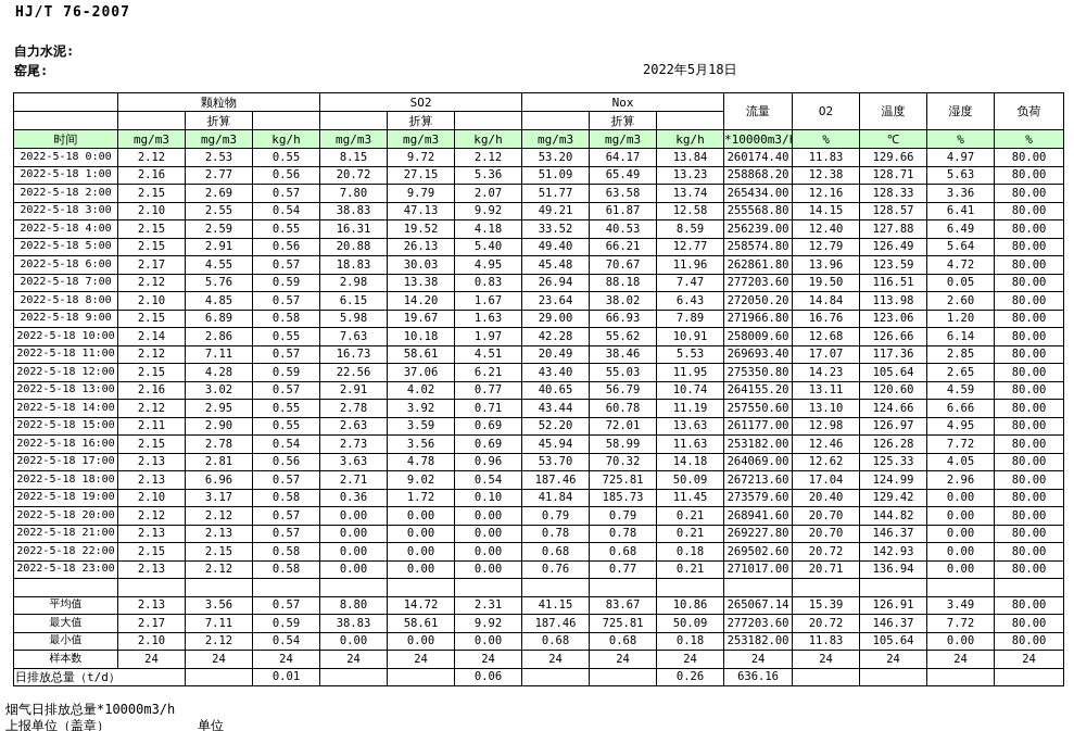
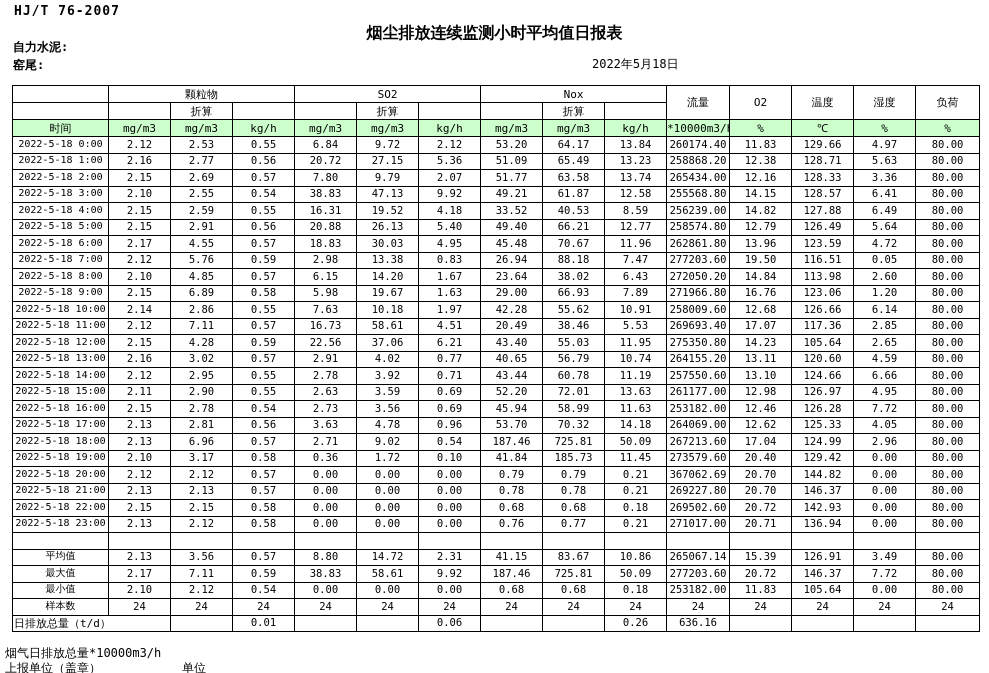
  HJ/T 76-2007
+ 烟尘排放连续监测小时平均值日报表
  自力水泥:
  窑尾:
  2022年5月18日
  	颗粒物	SO2	Nox	流量	O2	温度	湿度	负荷
  		折算			折算			折算
  时间	mg/m3	mg/m3	kg/h	mg/m3	mg/m3	kg/h	mg/m3	mg/m3	kg/h	*10000m3/	%	℃	%	%
- 2022-5-18 0:00	2.12	2.53	0.55	8.15	9.72	2.12	53.20	64.17	13.84	260174.40	11.83	129.66	4.97	80.00
+ 2022-5-18 0:00	2.12	2.53	0.55	6.84	9.72	2.12	53.20	64.17	13.84	260174.40	11.83	129.66	4.97	80.00
  2022-5-18 1:00	2.16	2.77	0.56	20.72	27.15	5.36	51.09	65.49	13.23	258868.20	12.38	128.71	5.63	80.00
  2022-5-18 2:00	2.15	2.69	0.57	7.80	9.79	2.07	51.77	63.58	13.74	265434.00	12.16	128.33	3.36	80.00
  2022-5-18 3:00	2.10	2.55	0.54	38.83	47.13	9.92	49.21	61.87	12.58	255568.80	14.15	128.57	6.41	80.00
- 2022-5-18 4:00	2.15	2.59	0.55	16.31	19.52	4.18	33.52	40.53	8.59	256239.00	12.40	127.88	6.49	80.00
+ 2022-5-18 4:00	2.15	2.59	0.55	16.31	19.52	4.18	33.52	40.53	8.59	256239.00	14.82	127.88	6.49	80.00
  2022-5-18 5:00	2.15	2.91	0.56	20.88	26.13	5.40	49.40	66.21	12.77	258574.80	12.79	126.49	5.64	80.00
  2022-5-18 6:00	2.17	4.55	0.57	18.83	30.03	4.95	45.48	70.67	11.96	262861.80	13.96	123.59	4.72	80.00
  2022-5-18 7:00	2.12	5.76	0.59	2.98	13.38	0.83	26.94	88.18	7.47	277203.60	19.50	116.51	0.05	80.00
  2022-5-18 8:00	2.10	4.85	0.57	6.15	14.20	1.67	23.64	38.02	6.43	272050.20	14.84	113.98	2.60	80.00
  2022-5-18 9:00	2.15	6.89	0.58	5.98	19.67	1.63	29.00	66.93	7.89	271966.80	16.76	123.06	1.20	80.00
  2022-5-18 10:00	2.14	2.86	0.55	7.63	10.18	1.97	42.28	55.62	10.91	258009.60	12.68	126.66	6.14	80.00
  2022-5-18 11:00	2.12	7.11	0.57	16.73	58.61	4.51	20.49	38.46	5.53	269693.40	17.07	117.36	2.85	80.00
  2022-5-18 12:00	2.15	4.28	0.59	22.56	37.06	6.21	43.40	55.03	11.95	275350.80	14.23	105.64	2.65	80.00
  2022-5-18 13:00	2.16	3.02	0.57	2.91	4.02	0.77	40.65	56.79	10.74	264155.20	13.11	120.60	4.59	80.00
  2022-5-18 14:00	2.12	2.95	0.55	2.78	3.92	0.71	43.44	60.78	11.19	257550.60	13.10	124.66	6.66	80.00
  2022-5-18 15:00	2.11	2.90	0.55	2.63	3.59	0.69	52.20	72.01	13.63	261177.00	12.98	126.97	4.95	80.00
  2022-5-18 16:00	2.15	2.78	0.54	2.73	3.56	0.69	45.94	58.99	11.63	253182.00	12.46	126.28	7.72	80.00
  2022-5-18 17:00	2.13	2.81	0.56	3.63	4.78	0.96	53.70	70.32	14.18	264069.00	12.62	125.33	4.05	80.00
  2022-5-18 18:00	2.13	6.96	0.57	2.71	9.02	0.54	187.46	725.81	50.09	267213.60	17.04	124.99	2.96	80.00
  2022-5-18 19:00	2.10	3.17	0.58	0.36	1.72	0.10	41.84	185.73	11.45	273579.60	20.40	129.42	0.00	80.00
- 2022-5-18 20:00	2.12	2.12	0.57	0.00	0.00	0.00	0.79	0.79	0.21	268941.60	20.70	144.82	0.00	80.00
+ 2022-5-18 20:00	2.12	2.12	0.57	0.00	0.00	0.00	0.79	0.79	0.21	367062.69	20.70	144.82	0.00	80.00
  2022-5-18 21:00	2.13	2.13	0.57	0.00	0.00	0.00	0.78	0.78	0.21	269227.80	20.70	146.37	0.00	80.00
  2022-5-18 22:00	2.15	2.15	0.58	0.00	0.00	0.00	0.68	0.68	0.18	269502.60	20.72	142.93	0.00	80.00
  2022-5-18 23:00	2.13	2.12	0.58	0.00	0.00	0.00	0.76	0.77	0.21	271017.00	20.71	136.94	0.00	80.00
  平均值	2.13	3.56	0.57	8.80	14.72	2.31	41.15	83.67	10.86	265067.14	15.39	126.91	3.49	80.00
  最大值	2.17	7.11	0.59	38.83	58.61	9.92	187.46	725.81	50.09	277203.60	20.72	146.37	7.72	80.00
  最小值	2.10	2.12	0.54	0.00	0.00	0.00	0.68	0.68	0.18	253182.00	11.83	105.64	0.00	80.00
  样本数	24	24	24	24	24	24	24	24	24	24	24	24	24	24
  日排放总量（t/d）		0.01			0.06			0.26	636.16
  烟气日排放总量*10000m3/h
  上报单位（盖章）
  单位
